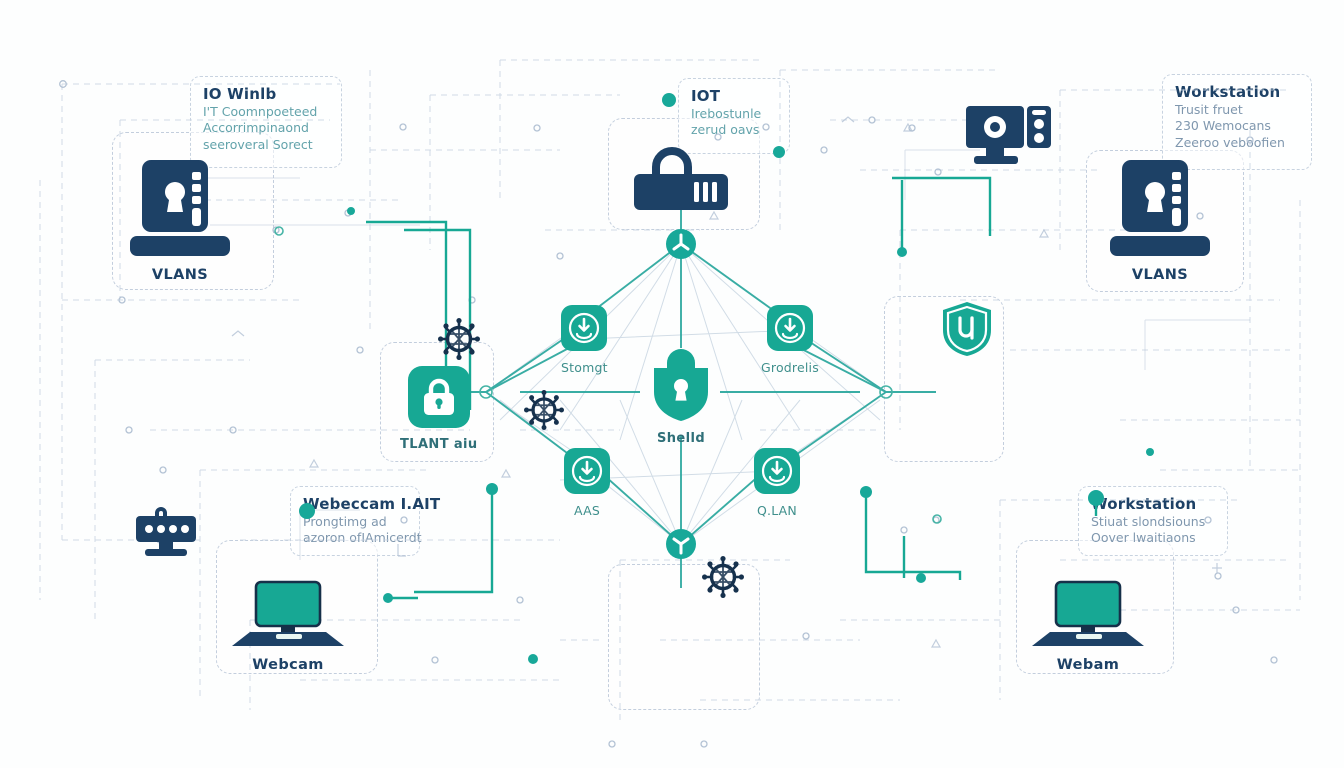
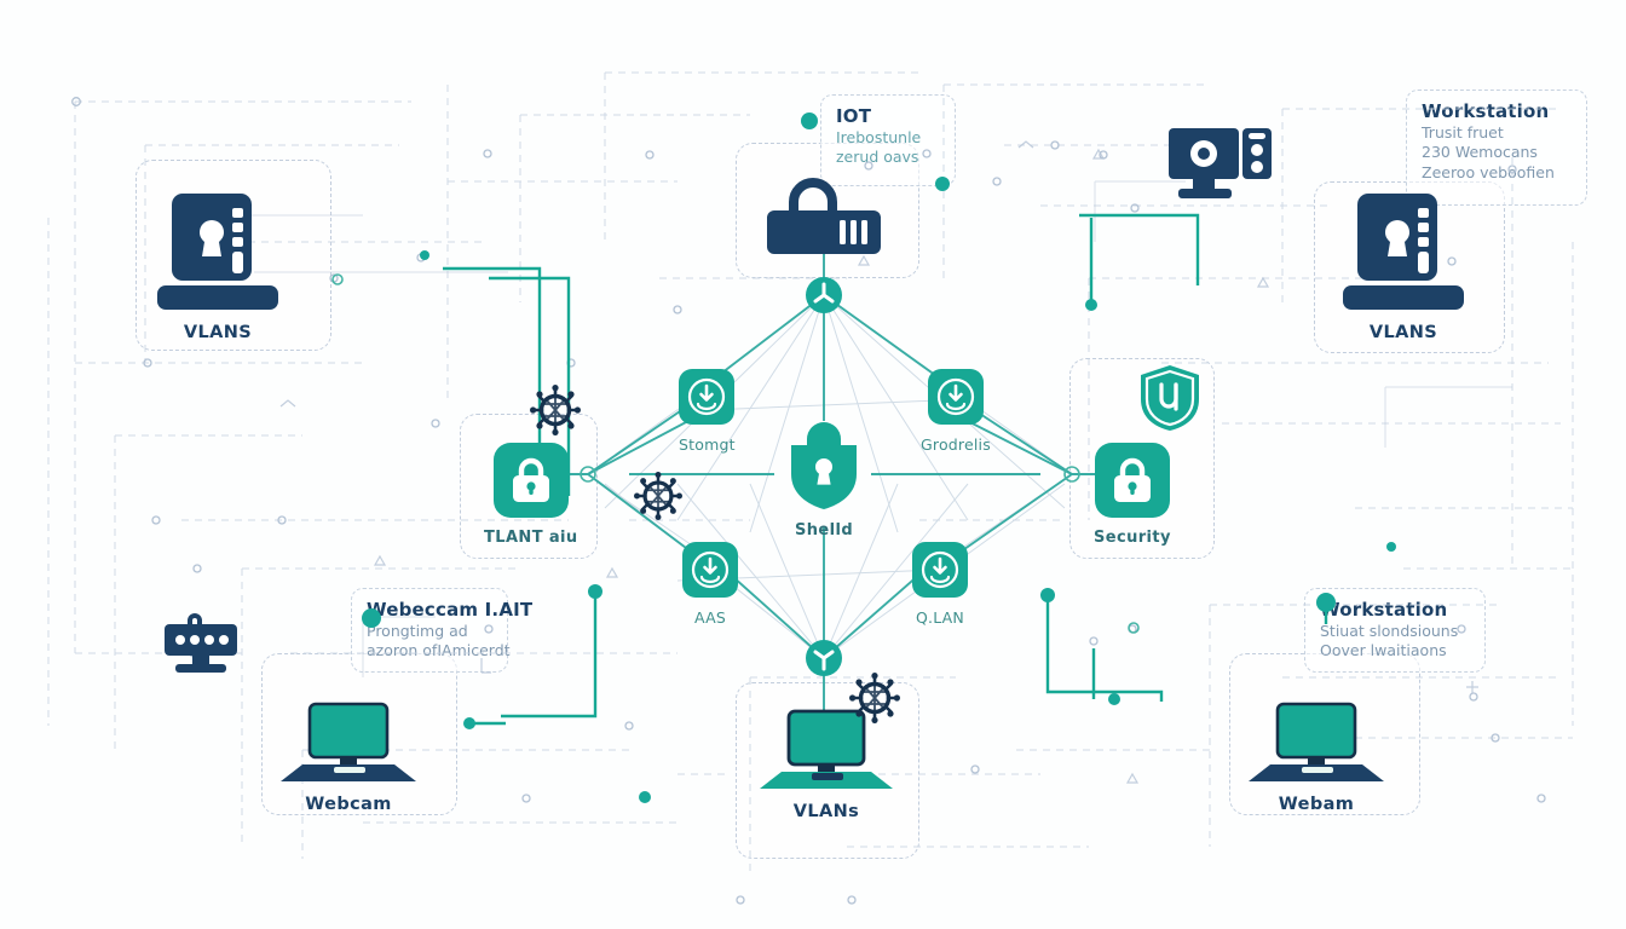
- IO Winlb
- I'T Coomnpoeteed
- Accorrimpinaond
- seeroveral Sorect
  IOT
  Irebostunle
  zerud oavs
  Workstation
  Trusit fruet
  230 Wemocans
  Zeeroo veboofien
  Prongtimg ad
  azoron ofIAmicer
  orkstation
  Stiuat slondsiouns
  Oover lwaitiaons
  VLANS
  VLANS
  Stomgt
  Grodrelis
  AAS
  Q.LAN
  Shelld
  TLANT aiu
+ Security
  Webcam
+ VLANs
  Webam
